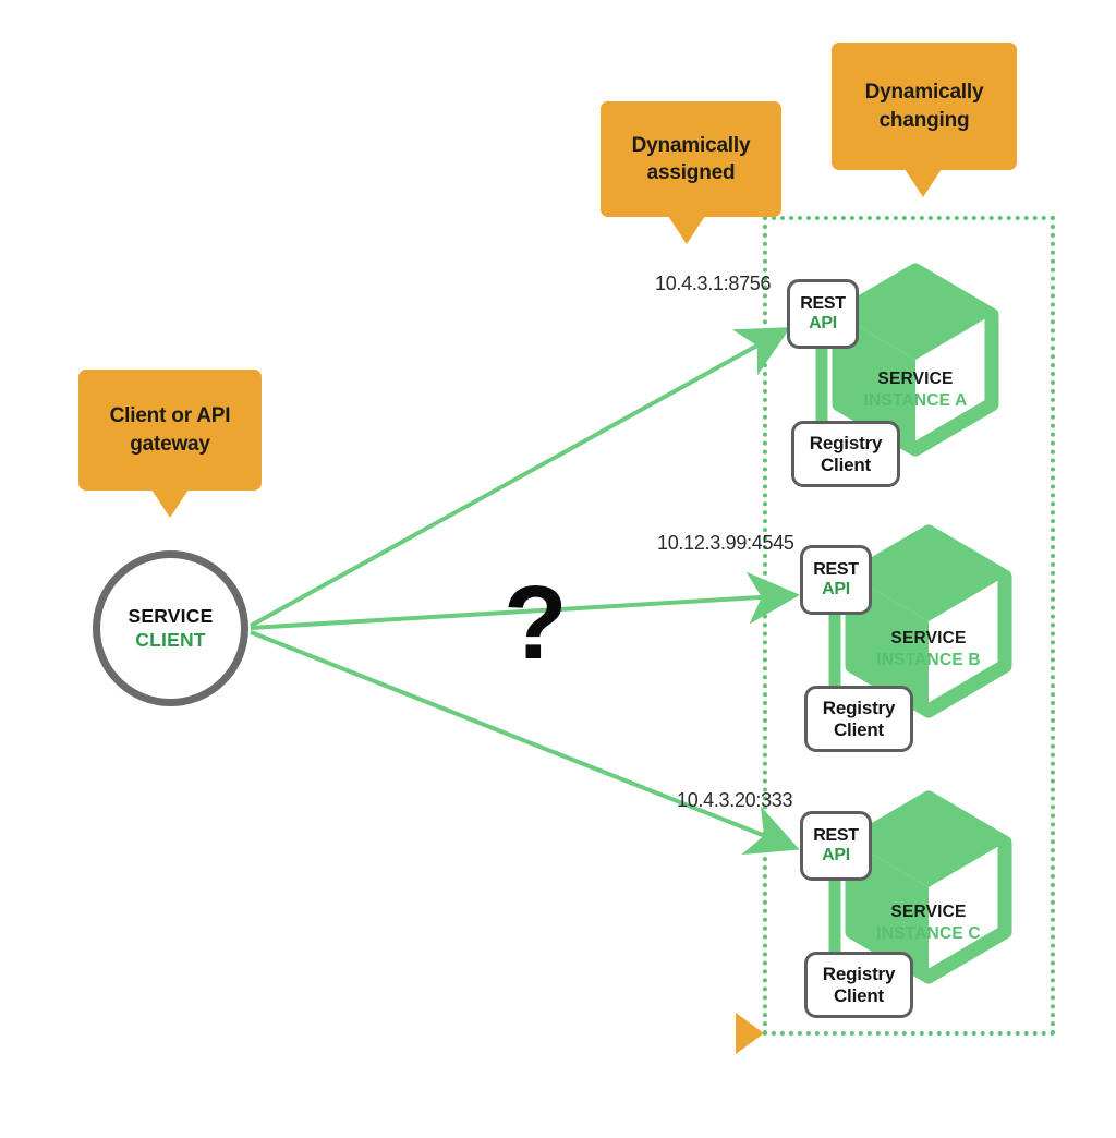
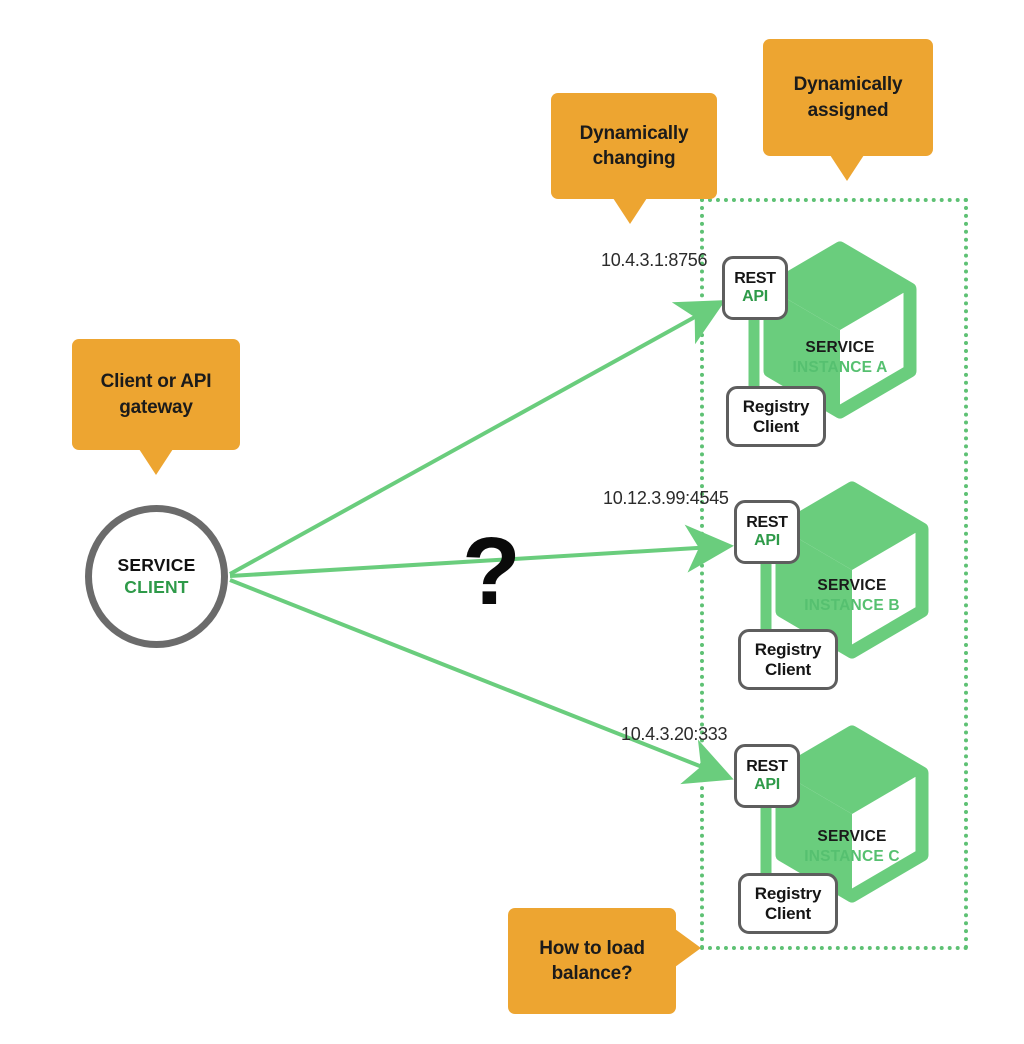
  Dynamically
- changing
+ assigned
  Dynamically
- assigned
+ changing
  Client or API
  gateway
+ How to load
+ balance?
  SERVICE
  CLIENT
  ?
  10.4.3.1:8756
  REST
  API
  Registry
  Client
  SERVICE
  INSTANCE A
  10.12.3.99:4545
  REST
  API
  Registry
  Client
  SERVICE
  INSTANCE B
  10.4.3.20:333
  REST
  API
  Registry
  Client
  SERVICE
  INSTANCE C
